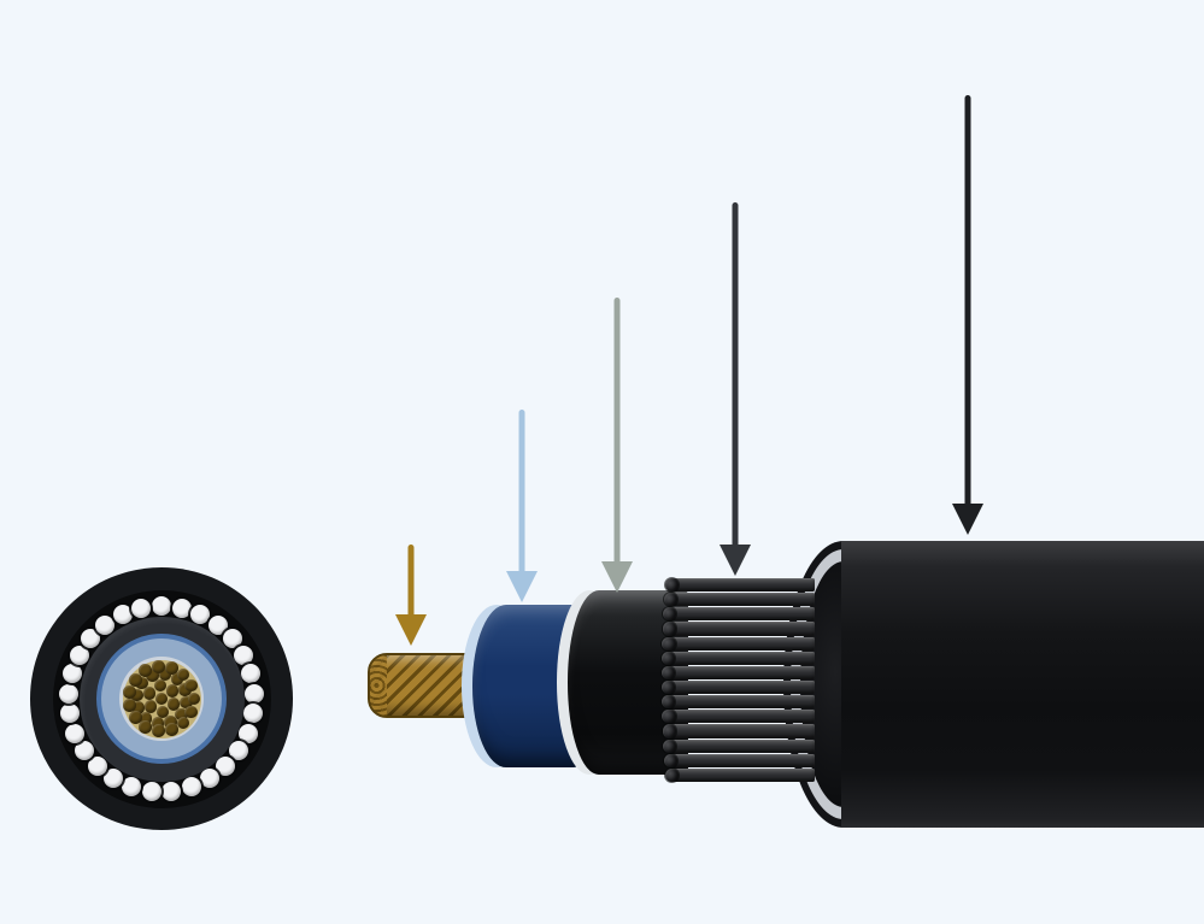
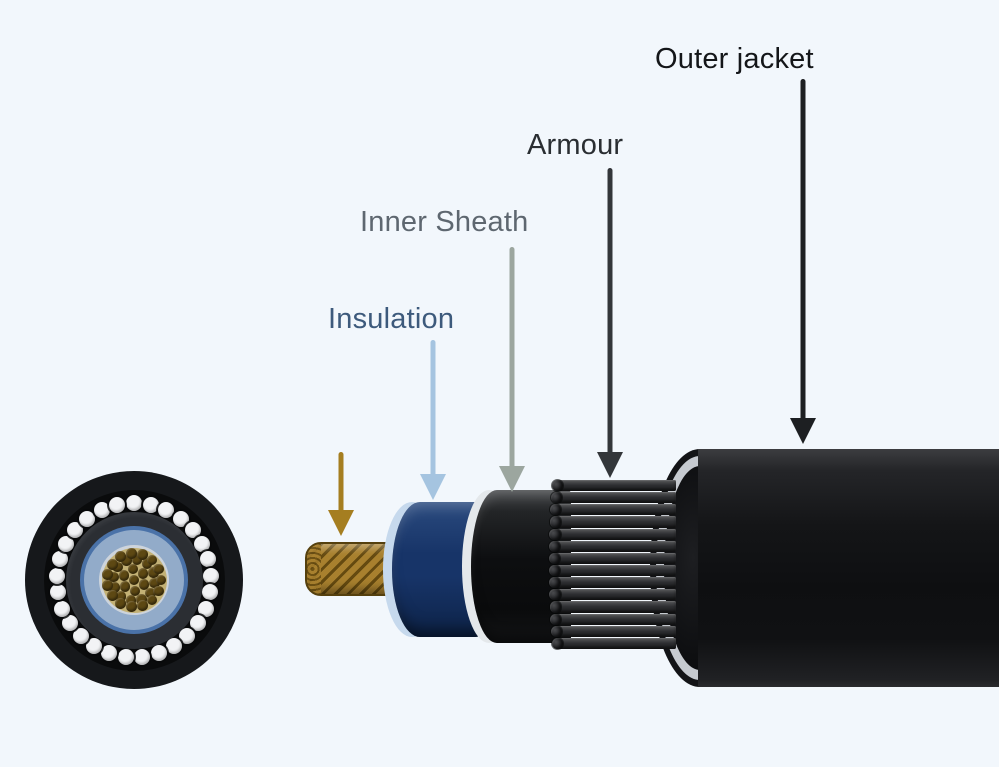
+ Insulation
+ Inner Sheath
+ Armour
+ Outer jacket
